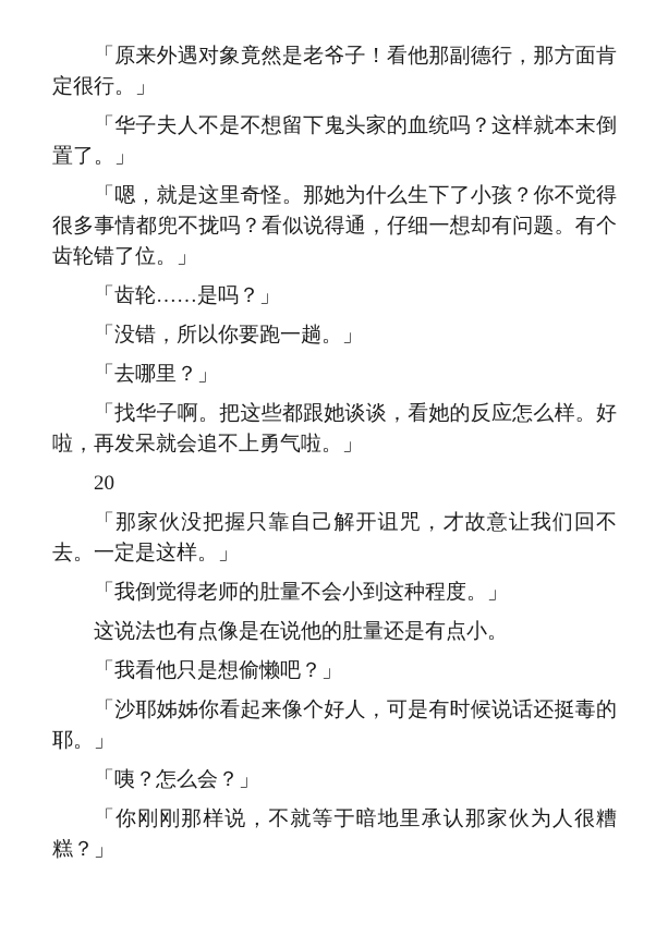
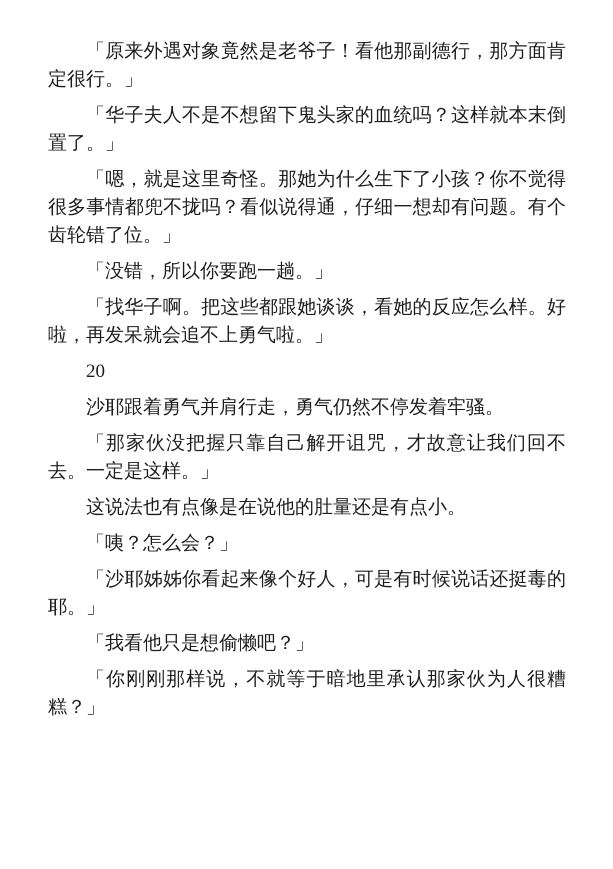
  「原来外遇对象竟然是老爷子！看他那副德行，那方面肯定很行。」
  「华子夫人不是不想留下鬼头家的血统吗？这样就本末倒置了。」
  「嗯，就是这里奇怪。那她为什么生下了小孩？你不觉得很多事情都兜不拢吗？看似说得通，仔细一想却有问题。有个齿轮错了位。」
- 「齿轮……是吗？」
  「没错，所以你要跑一趟。」
- 「去哪里？」
  「找华子啊。把这些都跟她谈谈，看她的反应怎么样。好啦，再发呆就会追不上勇气啦。」
  20
+ 沙耶跟着勇气并肩行走，勇气仍然不停发着牢骚。
  「那家伙没把握只靠自己解开诅咒，才故意让我们回不去。一定是这样。」
- 「我倒觉得老师的肚量不会小到这种程度。」
  这说法也有点像是在说他的肚量还是有点小。
- 「我看他只是想偷懒吧？」
+ 「咦？怎么会？」
  「沙耶姊姊你看起来像个好人，可是有时候说话还挺毒的耶。」
- 「咦？怎么会？」
+ 「我看他只是想偷懒吧？」
  「你刚刚那样说，不就等于暗地里承认那家伙为人很糟糕？」
